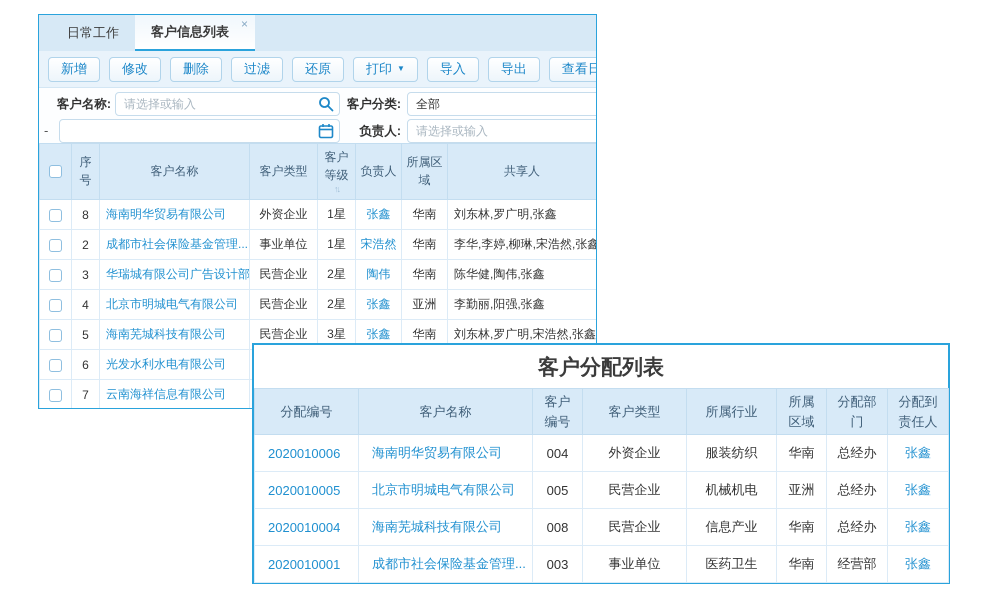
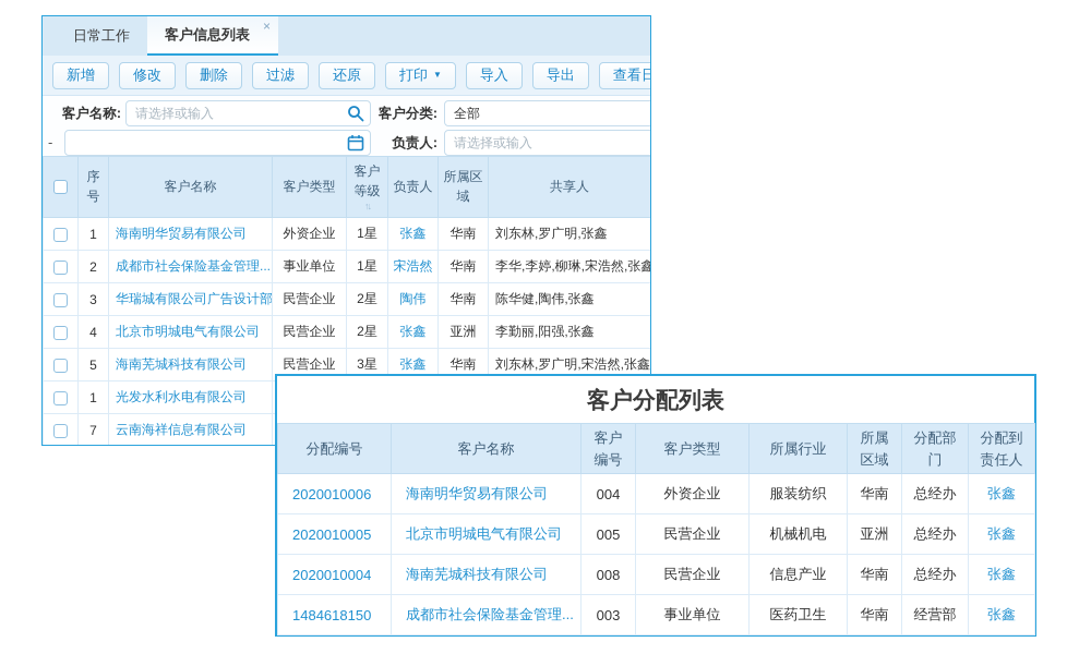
  日常工作
  客户信息列表
  ×
  新增
  修改
  删除
  过滤
  还原
  打印
  ▼
  导入
  导出
  查看日
  客户名称:
  请选择或输入
  客户分类:
  全部
  -
  负责人:
  请选择或输入
  	序号	客户名称	客户类型	客户等级 ↑↓	负责人	所属区域	共享人
- 	8	海南明华贸易有限公司	外资企业	1星	张鑫	华南	刘东林,罗广明,张鑫
+ 	1	海南明华贸易有限公司	外资企业	1星	张鑫	华南	刘东林,罗广明,张鑫
  	2	成都市社会保险基金管理...	事业单位	1星	宋浩然	华南	李华,李婷,柳琳,宋浩然,张鑫
  	3	华瑞城有限公司广告设计部	民营企业	2星	陶伟	华南	陈华健,陶伟,张鑫
  	4	北京市明城电气有限公司	民营企业	2星	张鑫	亚洲	李勤丽,阳强,张鑫
  	5	海南芜城科技有限公司	民营企业	3星	张鑫	华南	刘东林,罗广明,宋浩然,张鑫
- 	6	光发水利水电有限公司
+ 	1	光发水利水电有限公司
  	7	云南海祥信息有限公司
  客户分配列表
  分配编号	客户名称	客户编号	客户类型	所属行业	所属区域	分配部门	分配到责任人
  2020010006	海南明华贸易有限公司	004	外资企业	服装纺织	华南	总经办	张鑫
  2020010005	北京市明城电气有限公司	005	民营企业	机械机电	亚洲	总经办	张鑫
  2020010004	海南芜城科技有限公司	008	民营企业	信息产业	华南	总经办	张鑫
- 2020010001	成都市社会保险基金管理...	003	事业单位	医药卫生	华南	经营部	张鑫
+ 1484618150	成都市社会保险基金管理...	003	事业单位	医药卫生	华南	经营部	张鑫
